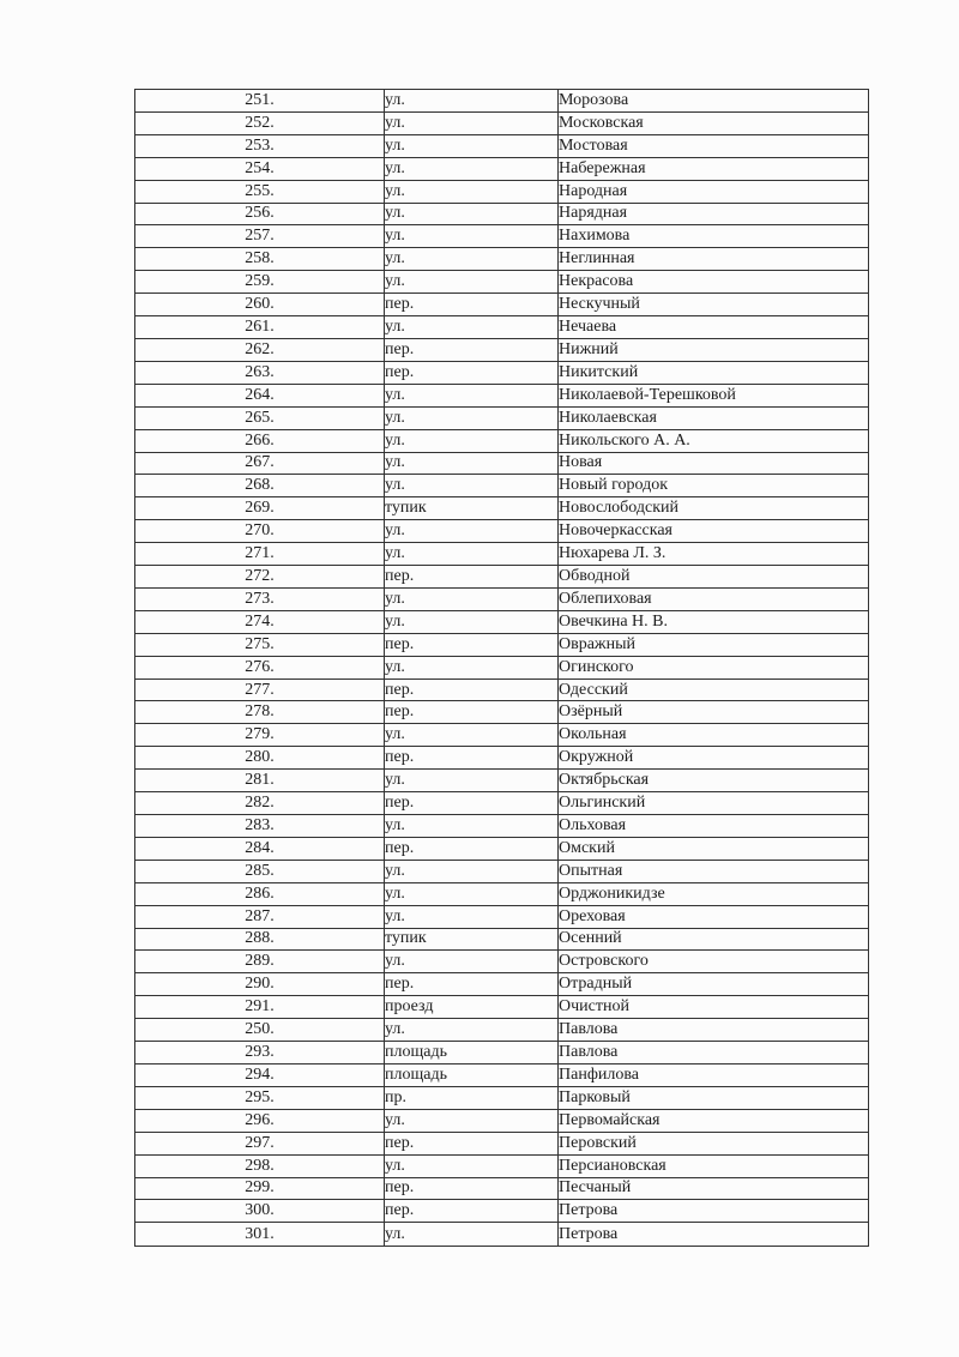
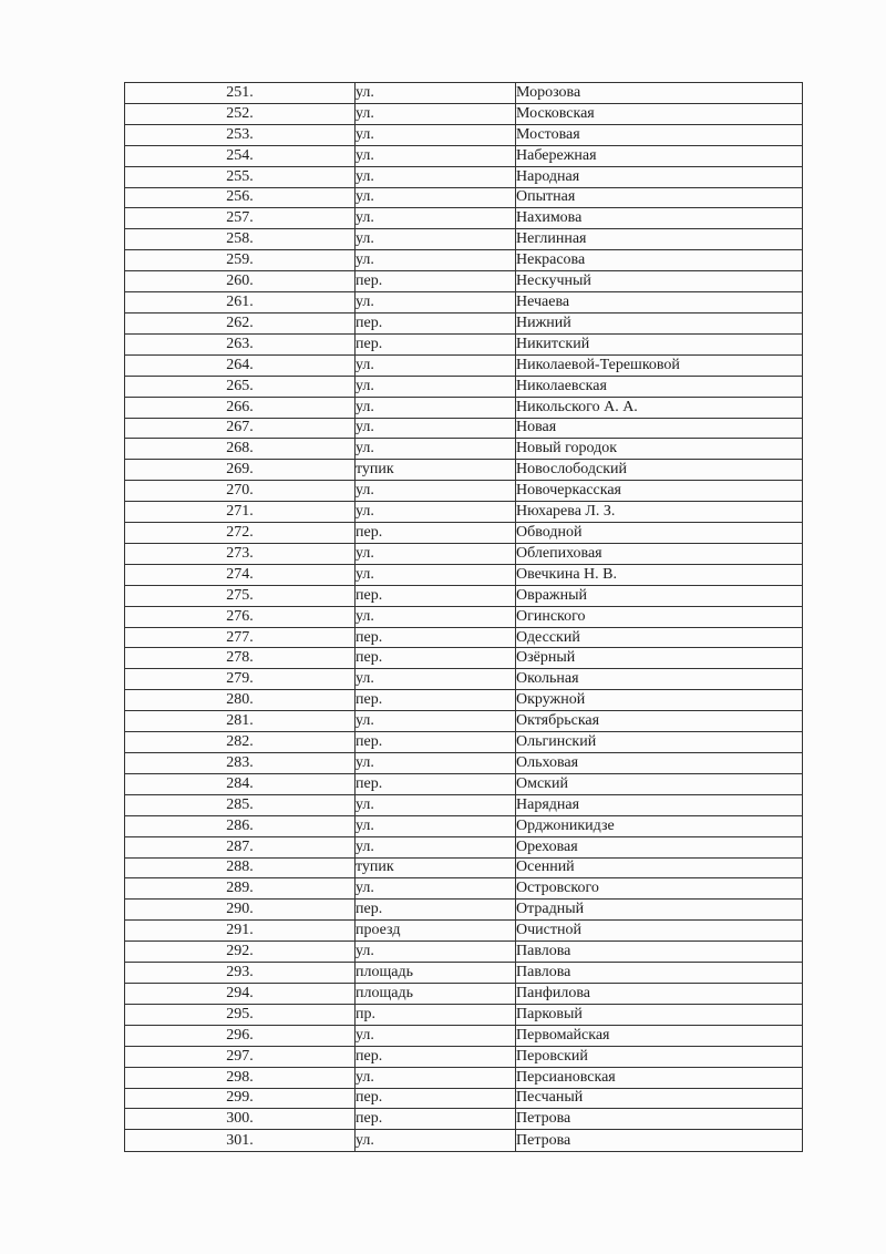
  251.	ул.	Морозова
  252.	ул.	Московская
  253.	ул.	Мостовая
  254.	ул.	Набережная
  255.	ул.	Народная
- 256.	ул.	Нарядная
+ 256.	ул.	Опытная
  257.	ул.	Нахимова
  258.	ул.	Неглинная
  259.	ул.	Некрасова
  260.	пер.	Нескучный
  261.	ул.	Нечаева
  262.	пер.	Нижний
  263.	пер.	Никитский
  264.	ул.	Николаевой-Терешковой
  265.	ул.	Николаевская
  266.	ул.	Никольского А. А.
  267.	ул.	Новая
  268.	ул.	Новый городок
  269.	тупик	Новослободский
  270.	ул.	Новочеркасская
  271.	ул.	Нюхарева Л. З.
  272.	пер.	Обводной
  273.	ул.	Облепиховая
  274.	ул.	Овечкина Н. В.
  275.	пер.	Овражный
  276.	ул.	Огинского
  277.	пер.	Одесский
  278.	пер.	Озёрный
  279.	ул.	Окольная
  280.	пер.	Окружной
  281.	ул.	Октябрьская
  282.	пер.	Ольгинский
  283.	ул.	Ольховая
  284.	пер.	Омский
- 285.	ул.	Опытная
+ 285.	ул.	Нарядная
  286.	ул.	Орджоникидзе
  287.	ул.	Ореховая
  288.	тупик	Осенний
  289.	ул.	Островского
  290.	пер.	Отрадный
  291.	проезд	Очистной
- 250.	ул.	Павлова
+ 292.	ул.	Павлова
  293.	площадь	Павлова
  294.	площадь	Панфилова
  295.	пр.	Парковый
  296.	ул.	Первомайская
  297.	пер.	Перовский
  298.	ул.	Персиановская
  299.	пер.	Песчаный
  300.	пер.	Петрова
  301.	ул.	Петрова
